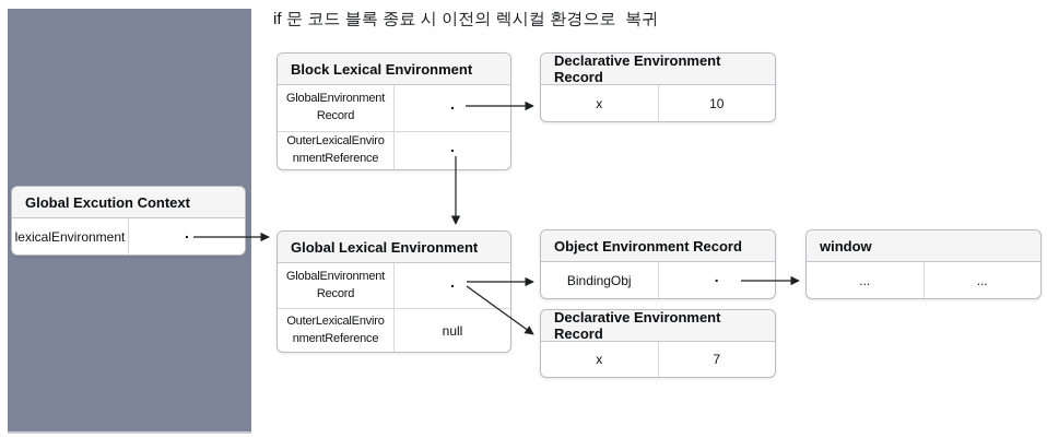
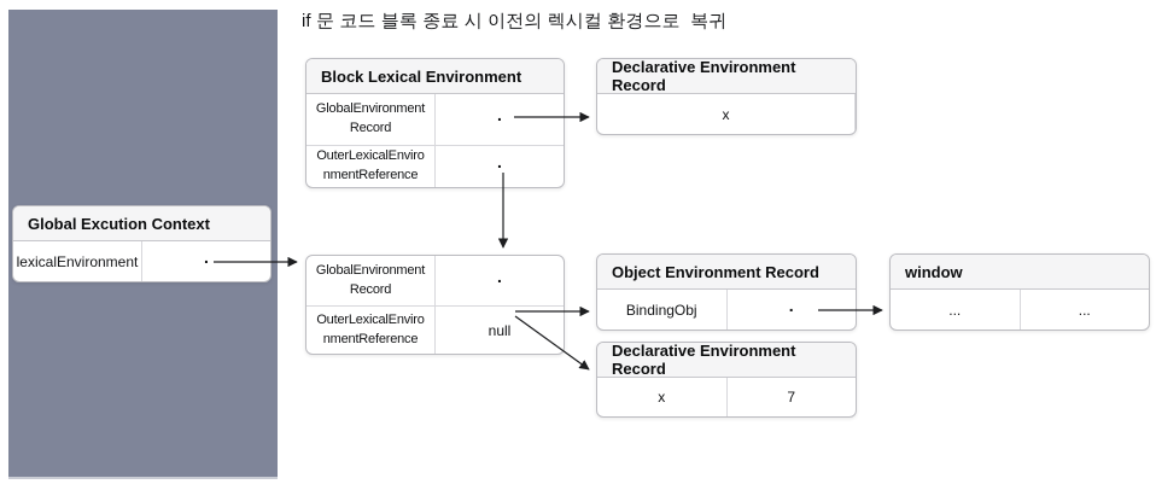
  if 문 코드 블록 종료 시 이전의 렉시컬 환경으로 복귀
  Global Excution Context
  lexicalEnvironment
  .
  Block Lexical Environment
  GlobalEnvironmentRecord
  .
  OuterLexicalEnvironmentReference
  .
  Declarative Environment Record
  x
- 10
- Global Lexical Environment
  GlobalEnvironmentRecord
  .
  OuterLexicalEnvironmentReference
  null
  Object Environment Record
  BindingObj
  .
  window
  ...
  ...
  Declarative Environment Record
  x
  7
